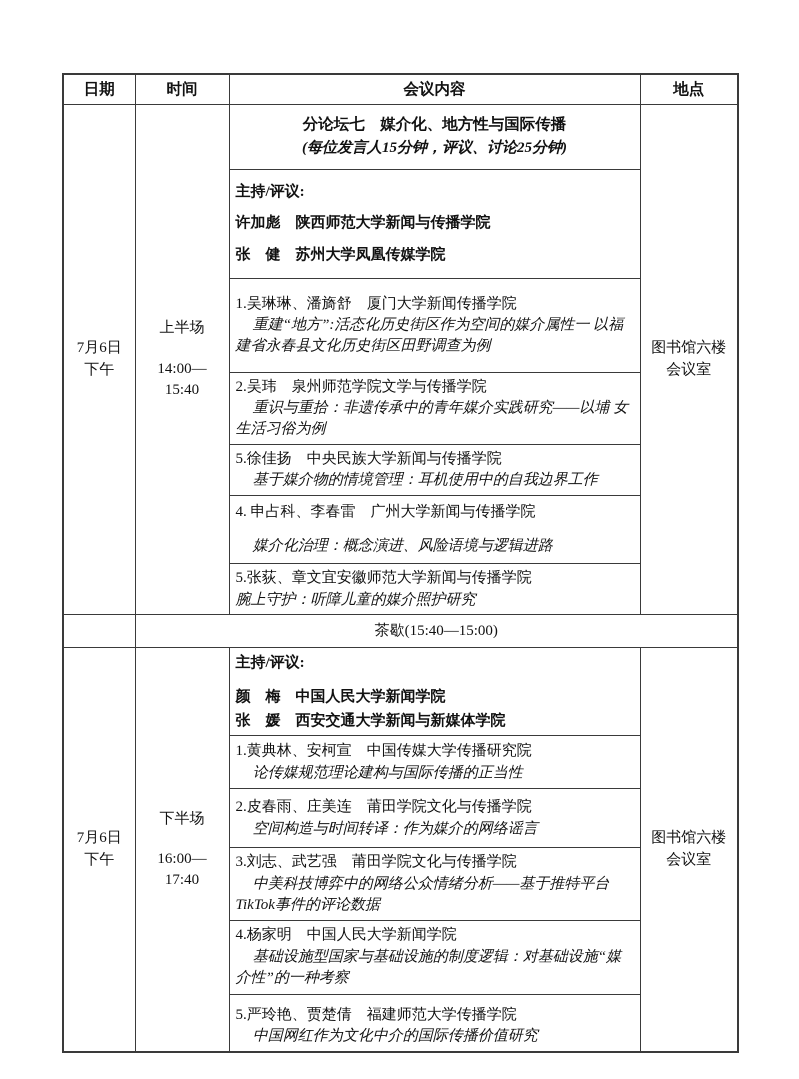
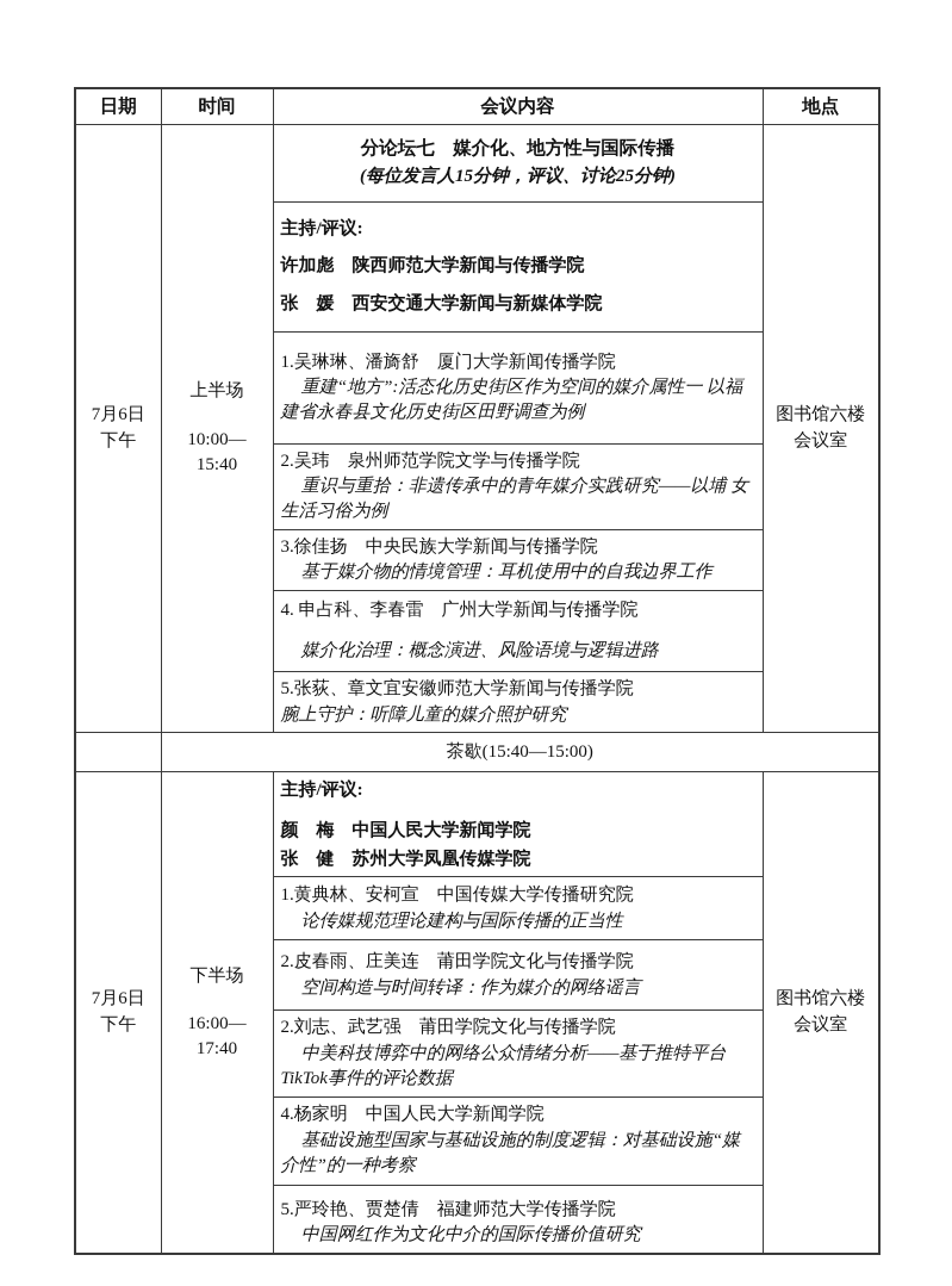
  日期	时间	会议内容	地点
- 7月6日 下午	上半场 14:00—15:40	分论坛七 媒介化、地方性与国际传播 (每位发言人15分钟，评议、讨论25分钟)	图书馆六楼 会议室
+ 7月6日 下午	上半场 10:00—15:40	分论坛七 媒介化、地方性与国际传播 (每位发言人15分钟，评议、讨论25分钟)	图书馆六楼 会议室
- 主持/评议: 许加彪 陕西师范大学新闻与传播学院 张 健 苏州大学凤凰传媒学院
+ 主持/评议: 许加彪 陕西师范大学新闻与传播学院 张 媛 西安交通大学新闻与新媒体学院
  1.吴琳琳、潘旖舒 厦门大学新闻传播学院 重建“地方”:活态化历史街区作为空间的媒介属性一 以福建省永春县文化历史街区田野调查为例
  2.吴玮 泉州师范学院文学与传播学院 重识与重拾：非遗传承中的青年媒介实践研究——以埔 女生活习俗为例
- 5.徐佳扬 中央民族大学新闻与传播学院 基于媒介物的情境管理：耳机使用中的自我边界工作
+ 3.徐佳扬 中央民族大学新闻与传播学院 基于媒介物的情境管理：耳机使用中的自我边界工作
  4. 申占科、李春雷 广州大学新闻与传播学院 媒介化治理：概念演进、风险语境与逻辑进路
  5.张荻、章文宜安徽师范大学新闻与传播学院 腕上守护：听障儿童的媒介照护研究
  	茶歇(15:40—15:00)
- 7月6日 下午	下半场 16:00—17:40	主持/评议: 颜 梅 中国人民大学新闻学院 张 媛 西安交通大学新闻与新媒体学院	图书馆六楼 会议室
+ 7月6日 下午	下半场 16:00—17:40	主持/评议: 颜 梅 中国人民大学新闻学院 张 健 苏州大学凤凰传媒学院	图书馆六楼 会议室
  1.黄典林、安柯宣 中国传媒大学传播研究院 论传媒规范理论建构与国际传播的正当性
  2.皮春雨、庄美连 莆田学院文化与传播学院 空间构造与时间转译：作为媒介的网络谣言
- 3.刘志、武艺强 莆田学院文化与传播学院 中美科技博弈中的网络公众情绪分析——基于推特平台 TikTok事件的评论数据
+ 2.刘志、武艺强 莆田学院文化与传播学院 中美科技博弈中的网络公众情绪分析——基于推特平台 TikTok事件的评论数据
  4.杨家明 中国人民大学新闻学院 基础设施型国家与基础设施的制度逻辑：对基础设施“媒 介性”的一种考察
  5.严玲艳、贾楚倩 福建师范大学传播学院 中国网红作为文化中介的国际传播价值研究
